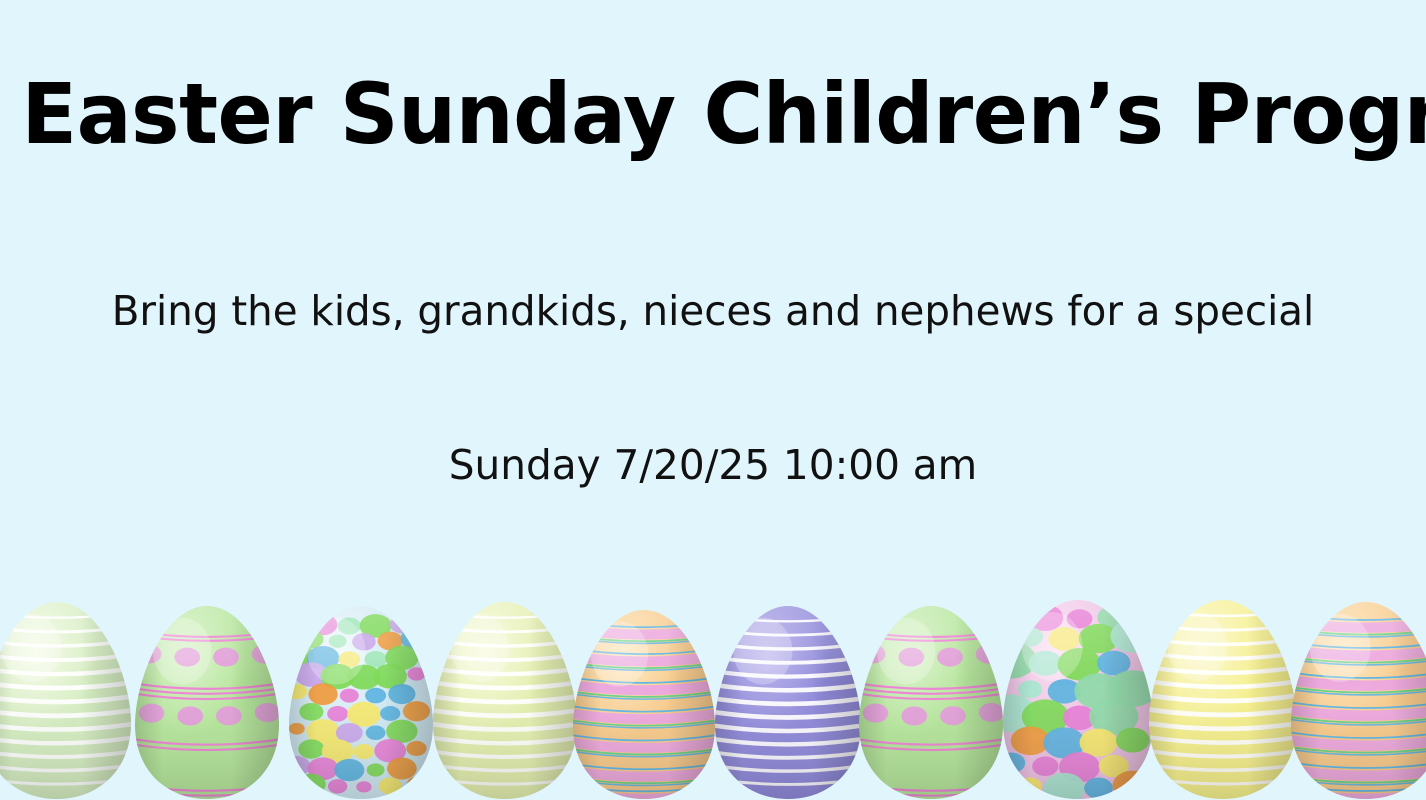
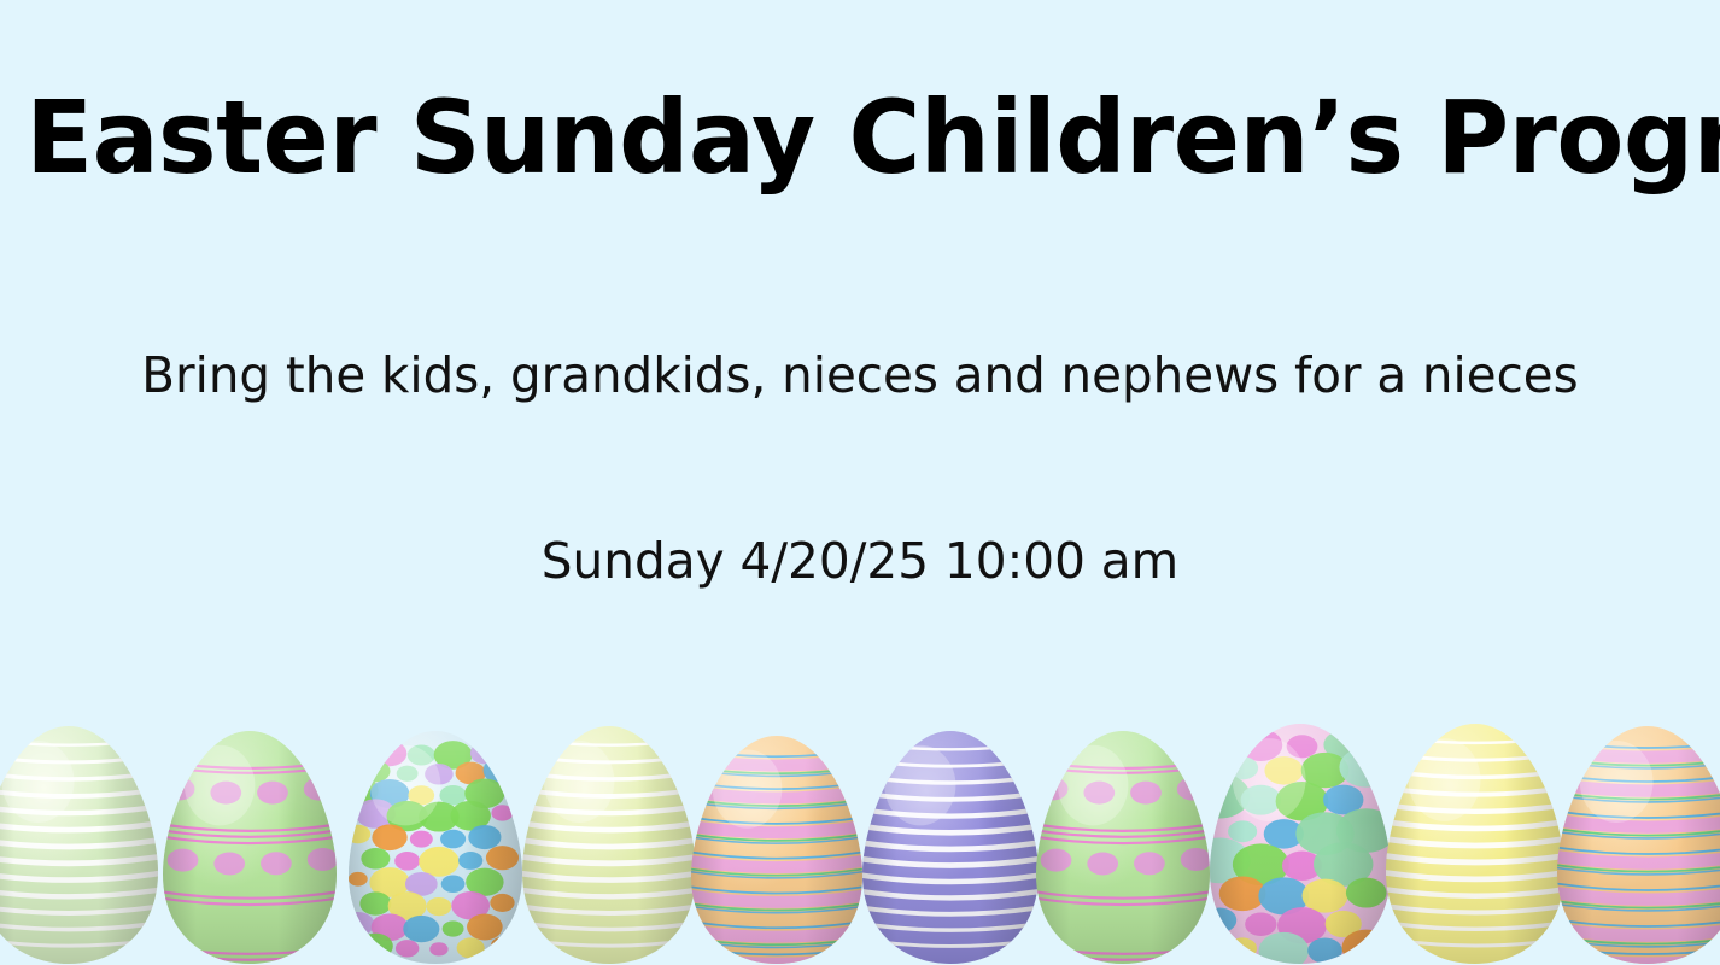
  Easter Sunday Children’s Progr
- Bring the kids, grandkids, nieces and nephews for a special
+ Bring the kids, grandkids, nieces and nephews for a nieces
- Sunday 7/20/25 10:00 am
+ Sunday 4/20/25 10:00 am
